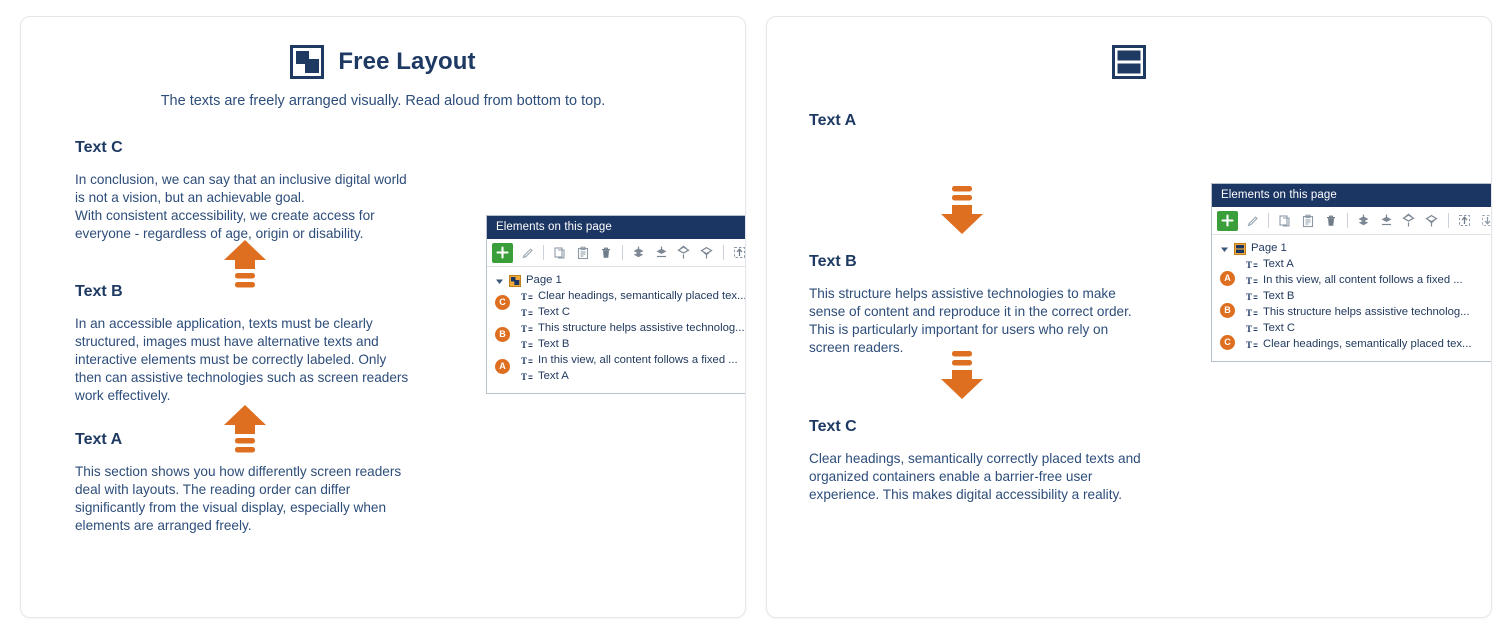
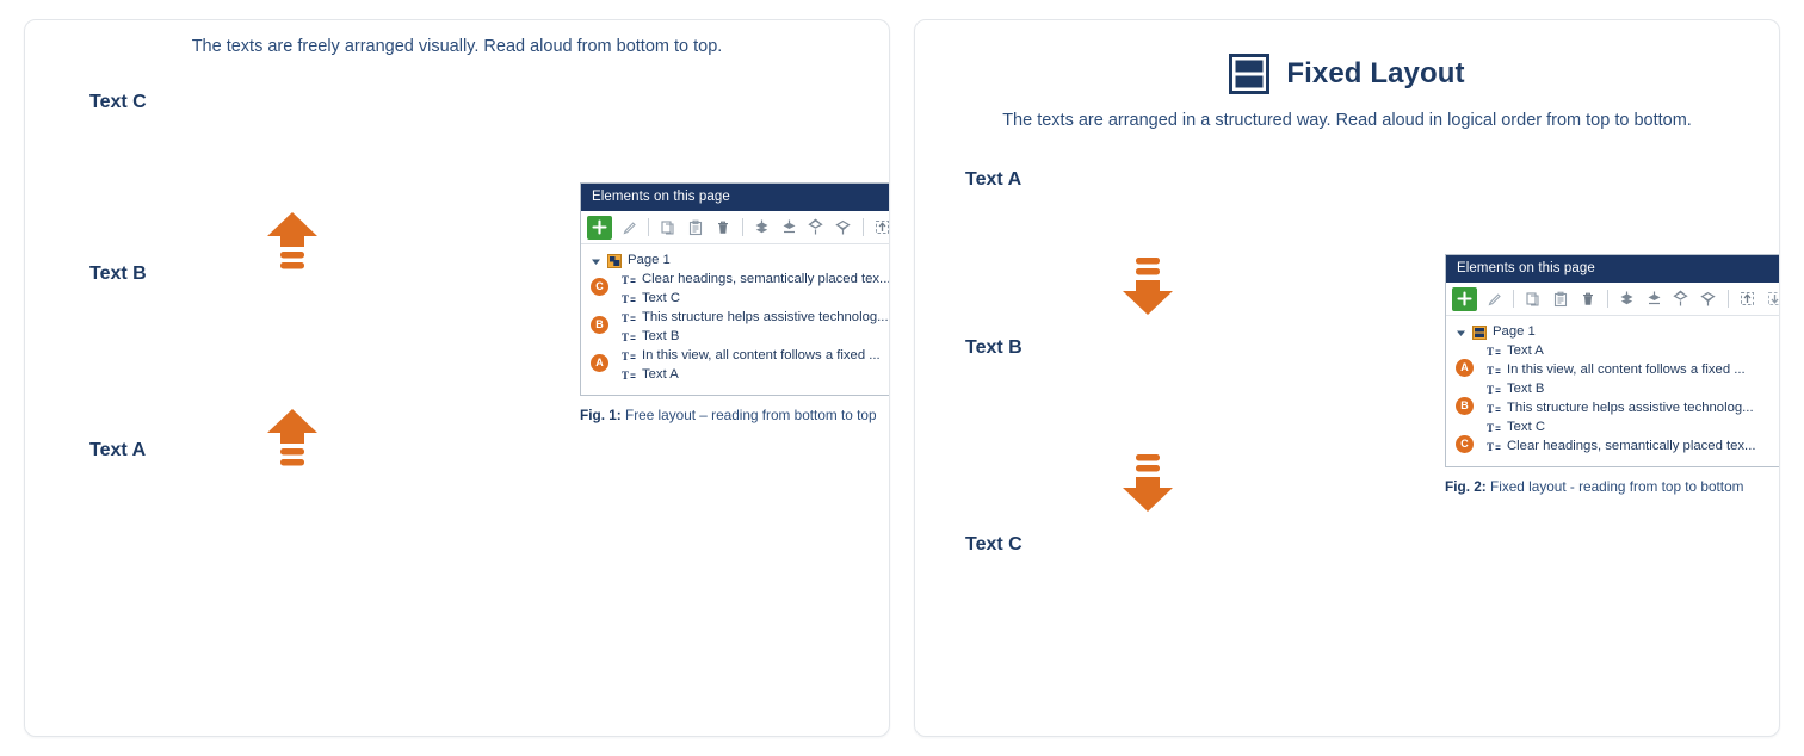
- Free Layout
  The texts are freely arranged visually. Read aloud from bottom to top.
  Text C
- In conclusion, we can say that an inclusive digital world
- is not a vision, but an achievable goal.
- With consistent accessibility, we create access for
- everyone - regardless of age, origin or disability.
  Text B
- In an accessible application, texts must be clearly
- structured, images must have alternative texts and
- interactive elements must be correctly labeled. Only
- then can assistive technologies such as screen readers
- work effectively.
  Text A
- This section shows you how differently screen readers
- deal with layouts. The reading order can differ
- significantly from the visual display, especially when
- elements are arranged freely.
  Elements on this page
  Page 1
  T
  Clear headings, semantically placed tex...
  T
  Text C
  T
  This structure helps assistive technolog...
  T
  Text B
  T
  In this view, all content follows a fixed ...
  T
  Text A
  C
  B
  A
+ Fig. 1: Free layout – reading from bottom to top
+ Fixed Layout
+ The texts are arranged in a structured way. Read aloud in logical order from top to bottom.
  Text A
  Text B
- This structure helps assistive technologies to make
- sense of content and reproduce it in the correct order.
- This is particularly important for users who rely on
- screen readers.
  Text C
- Clear headings, semantically correctly placed texts and
- organized containers enable a barrier-free user
- experience. This makes digital accessibility a reality.
  Elements on this page
  Page 1
  T
  Text A
  T
  In this view, all content follows a fixed ...
  T
  Text B
  T
  This structure helps assistive technolog...
  T
  Text C
  T
  Clear headings, semantically placed tex...
  A
  B
  C
+ Fig. 2: Fixed layout - reading from top to bottom
